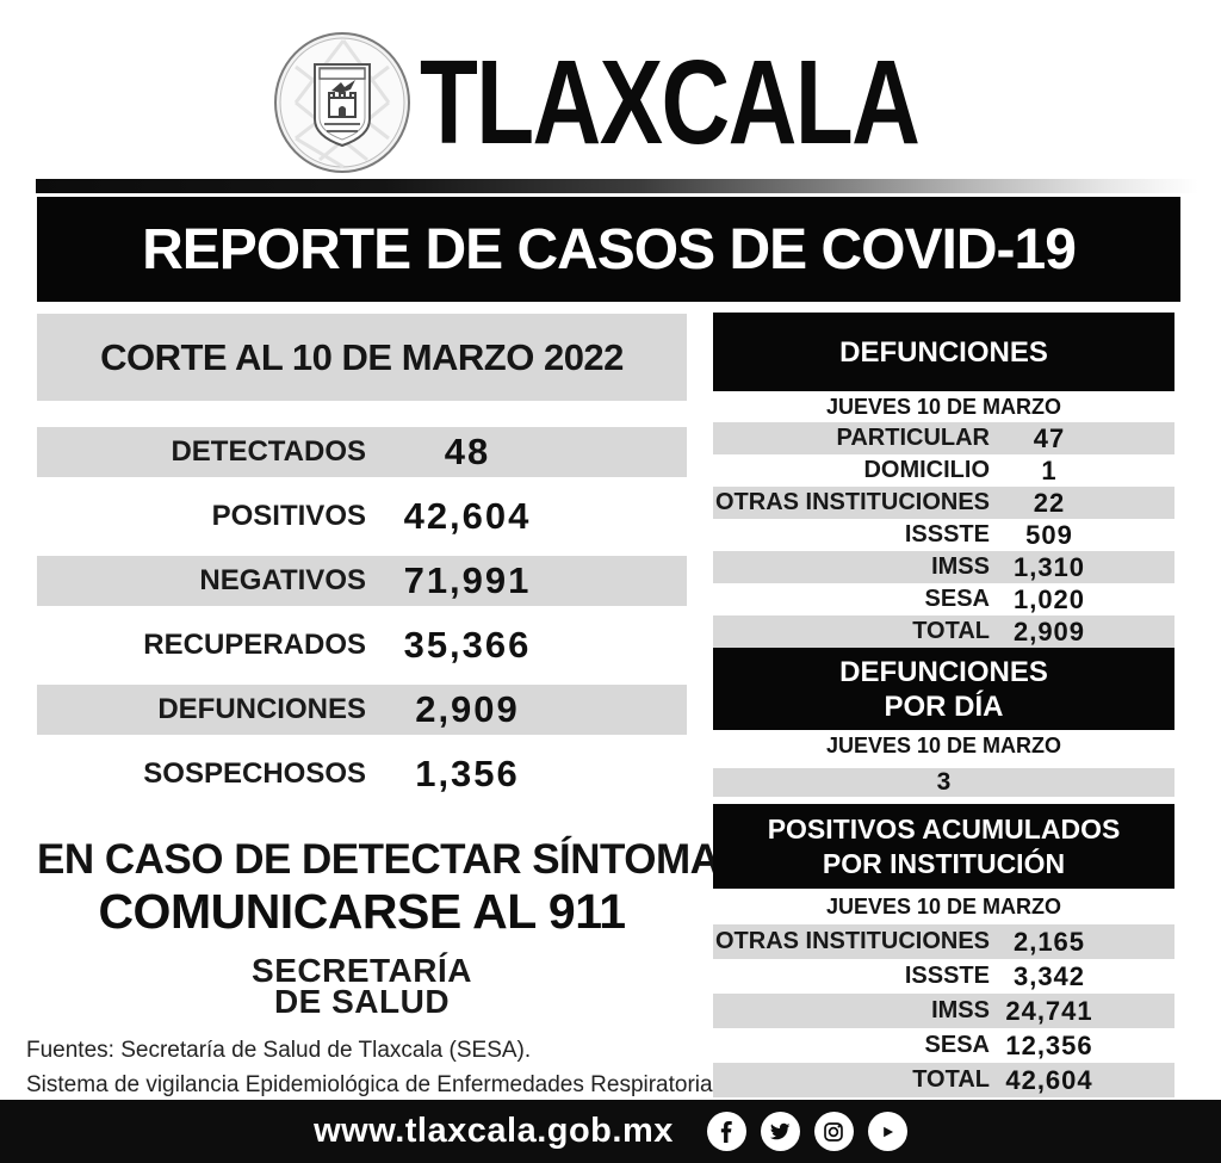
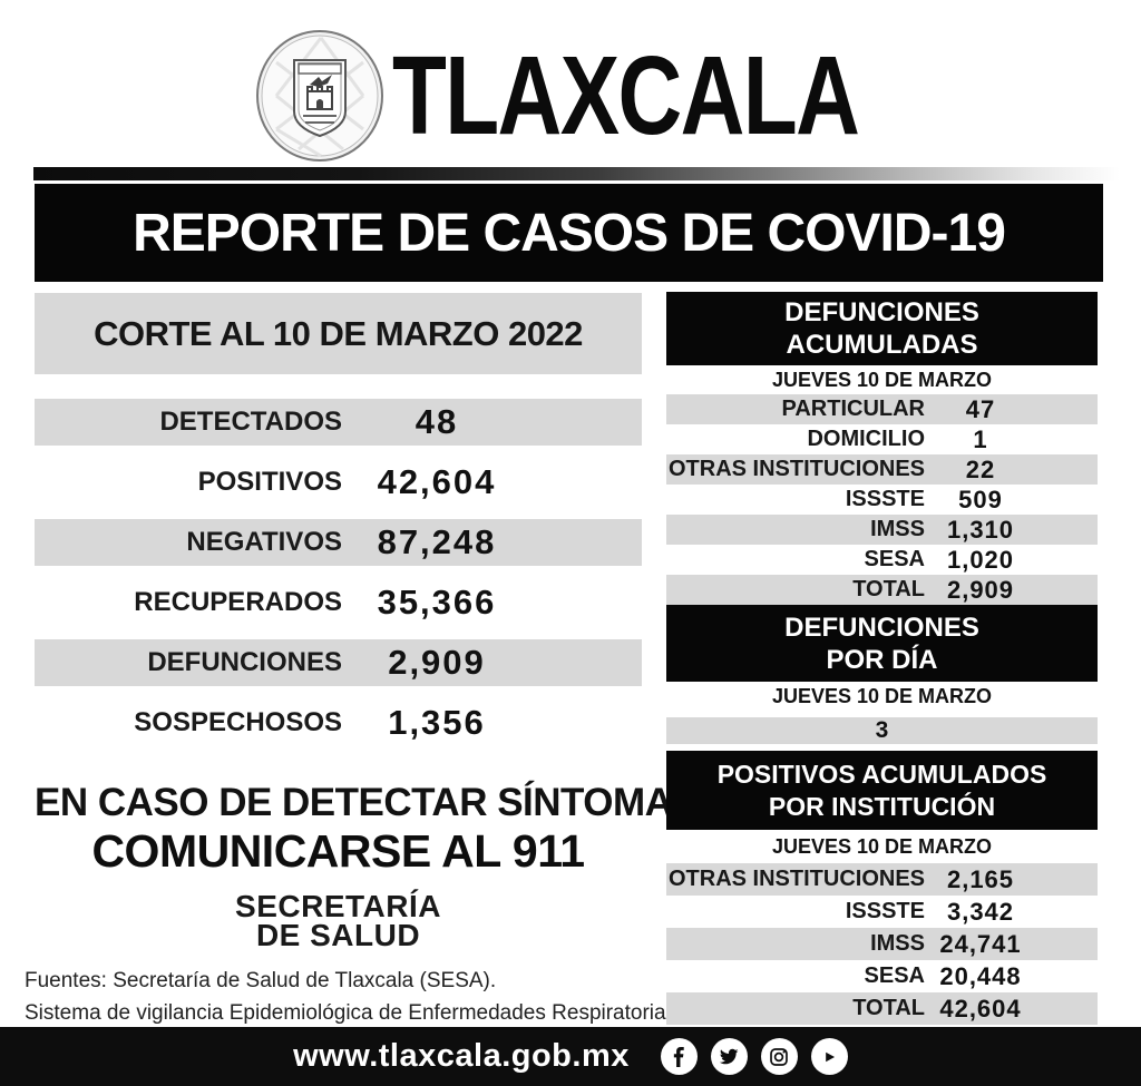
  TLAXCALA
  REPORTE DE CASOS DE COVID-19
  CORTE AL 10 DE MARZO 2022
  DETECTADOS
  48
  POSITIVOS
  42,604
  NEGATIVOS
- 71,991
+ 87,248
  RECUPERADOS
  35,366
  DEFUNCIONES
  2,909
  SOSPECHOSOS
  1,356
  EN CASO DE DETECTAR SÍNTOMA
  COMUNICARSE AL 911
  SECRETARÍA
  DE SALUD
  Fuentes: Secretaría de Salud de Tlaxcala (SESA).
  Sistema de vigilancia Epidemiológica de Enfermedades Respiratoria
  DEFUNCIONES
+ ACUMULADAS
  JUEVES 10 DE MARZO
  PARTICULAR
  47
  DOMICILIO
  1
  OTRAS INSTITUCIONES
  22
  ISSSTE
  509
  IMSS
  1,310
  SESA
  1,020
  TOTAL
  2,909
  DEFUNCIONES
  POR DÍA
  JUEVES 10 DE MARZO
  3
  POSITIVOS ACUMULADOS
  POR INSTITUCIÓN
  JUEVES 10 DE MARZO
  OTRAS INSTITUCIONES
  2,165
  ISSSTE
  3,342
  IMSS
  24,741
  SESA
- 12,356
+ 20,448
  TOTAL
  42,604
  www.tlaxcala.gob.mx
